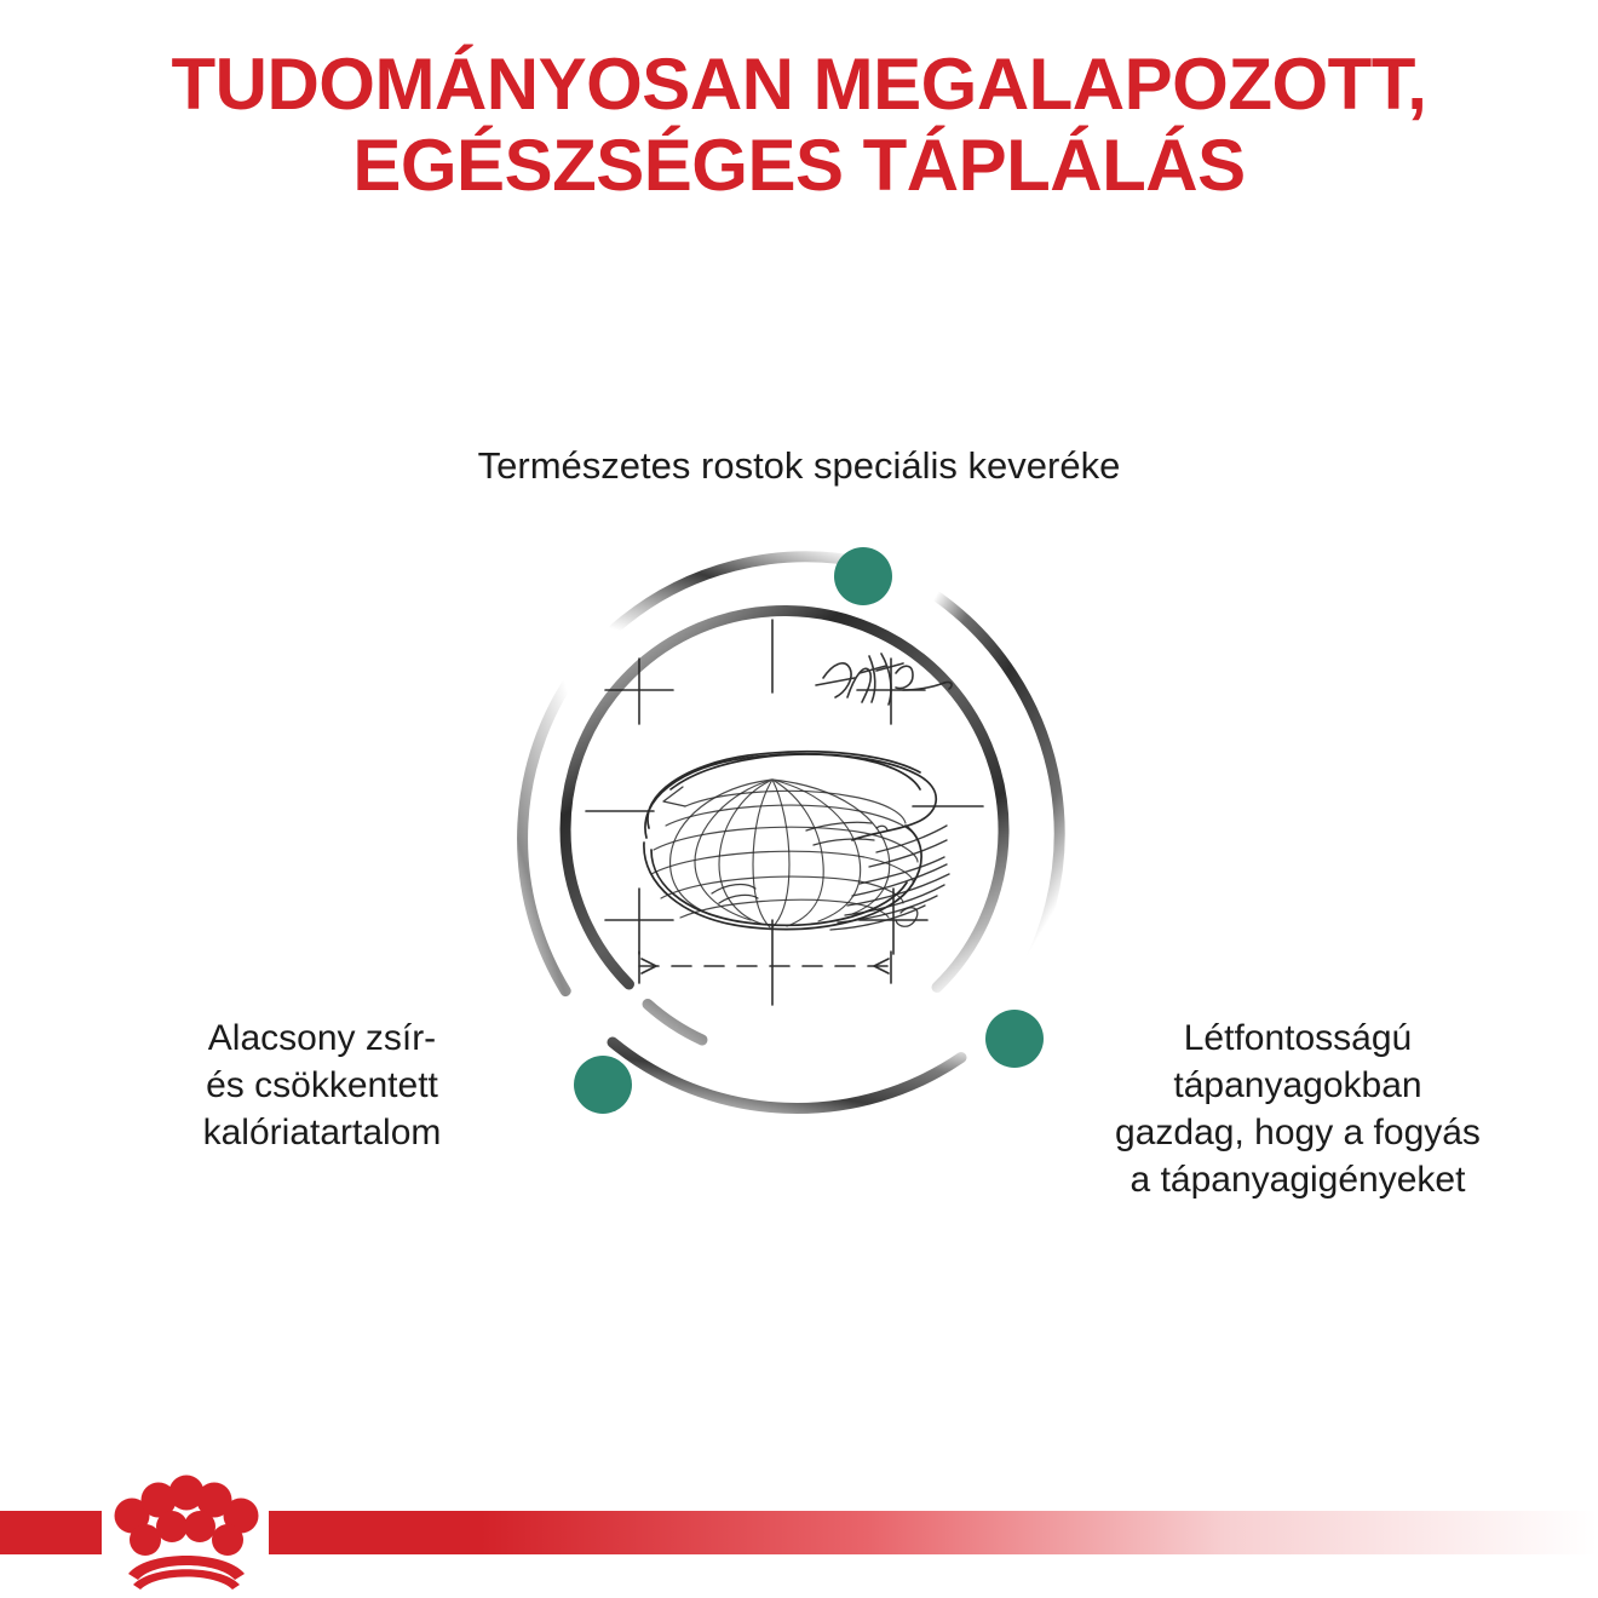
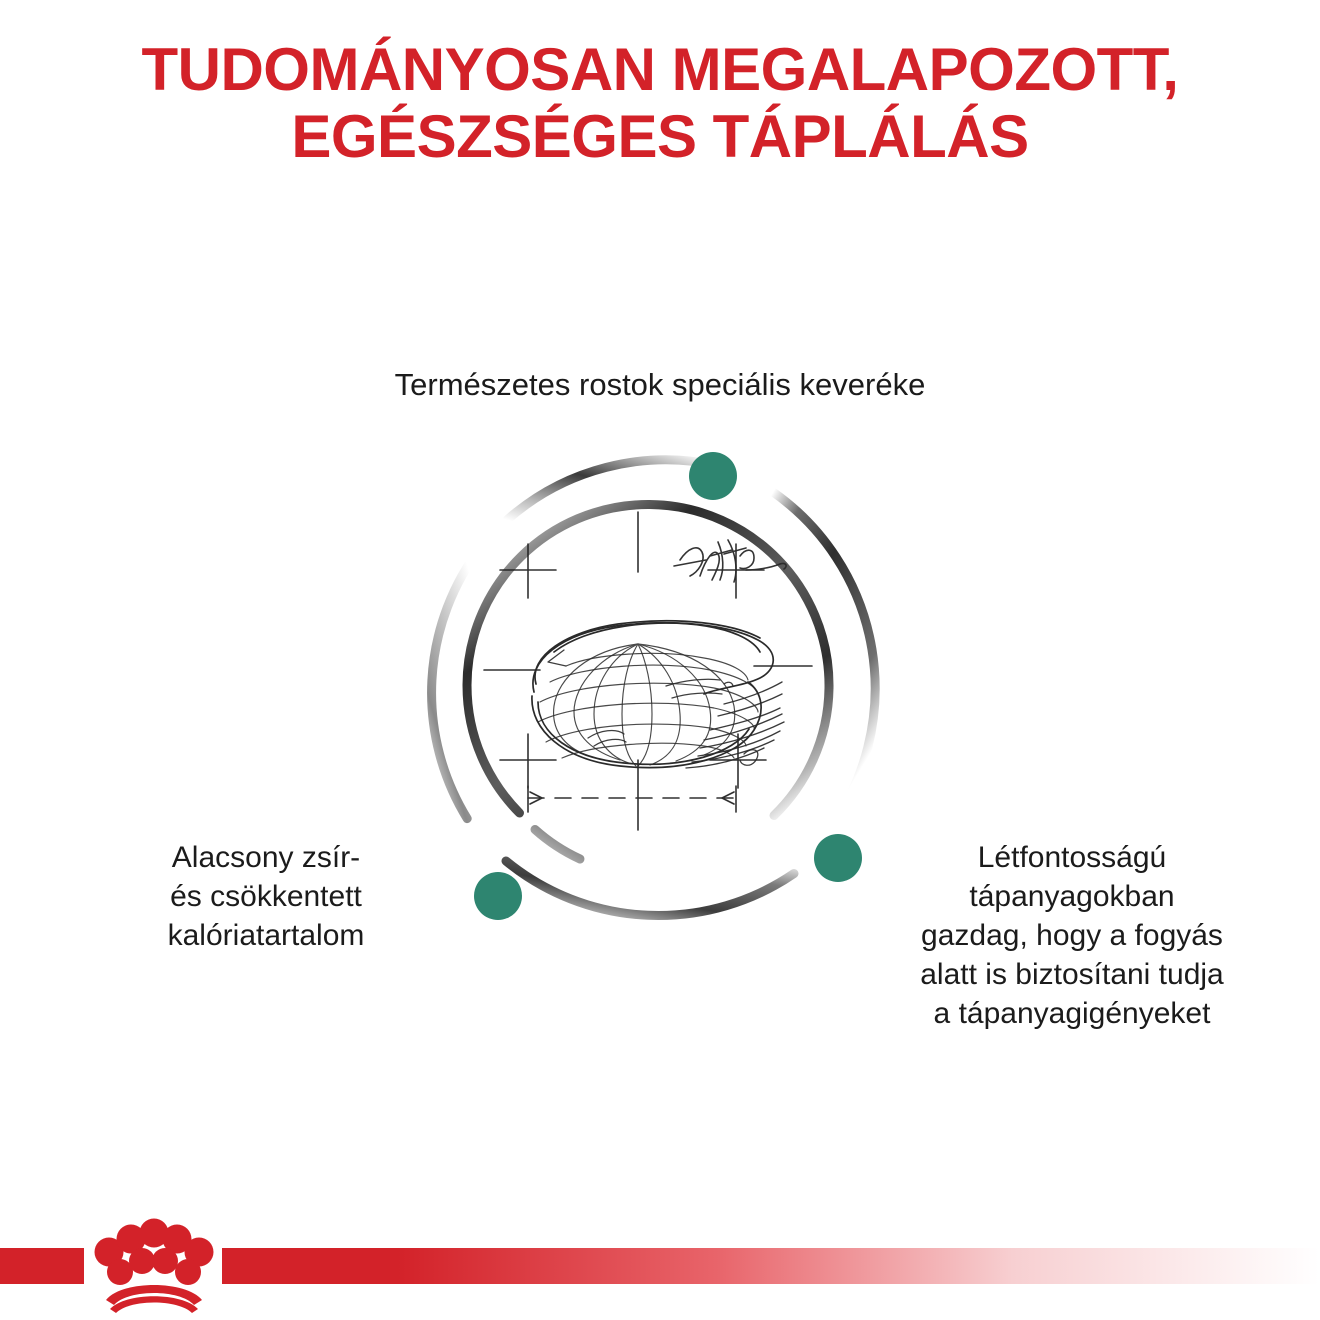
  TUDOMÁNYOSAN MEGALAPOZOTT,
  EGÉSZSÉGES TÁPLÁLÁS
  Természetes rostok speciális keveréke
  Alacsony zsír-
  és csökkentett
  kalóriatartalom
  Létfontosságú
  tápanyagokban
  gazdag, hogy a fogyás
+ alatt is biztosítani tudja
  a tápanyagigényeket
